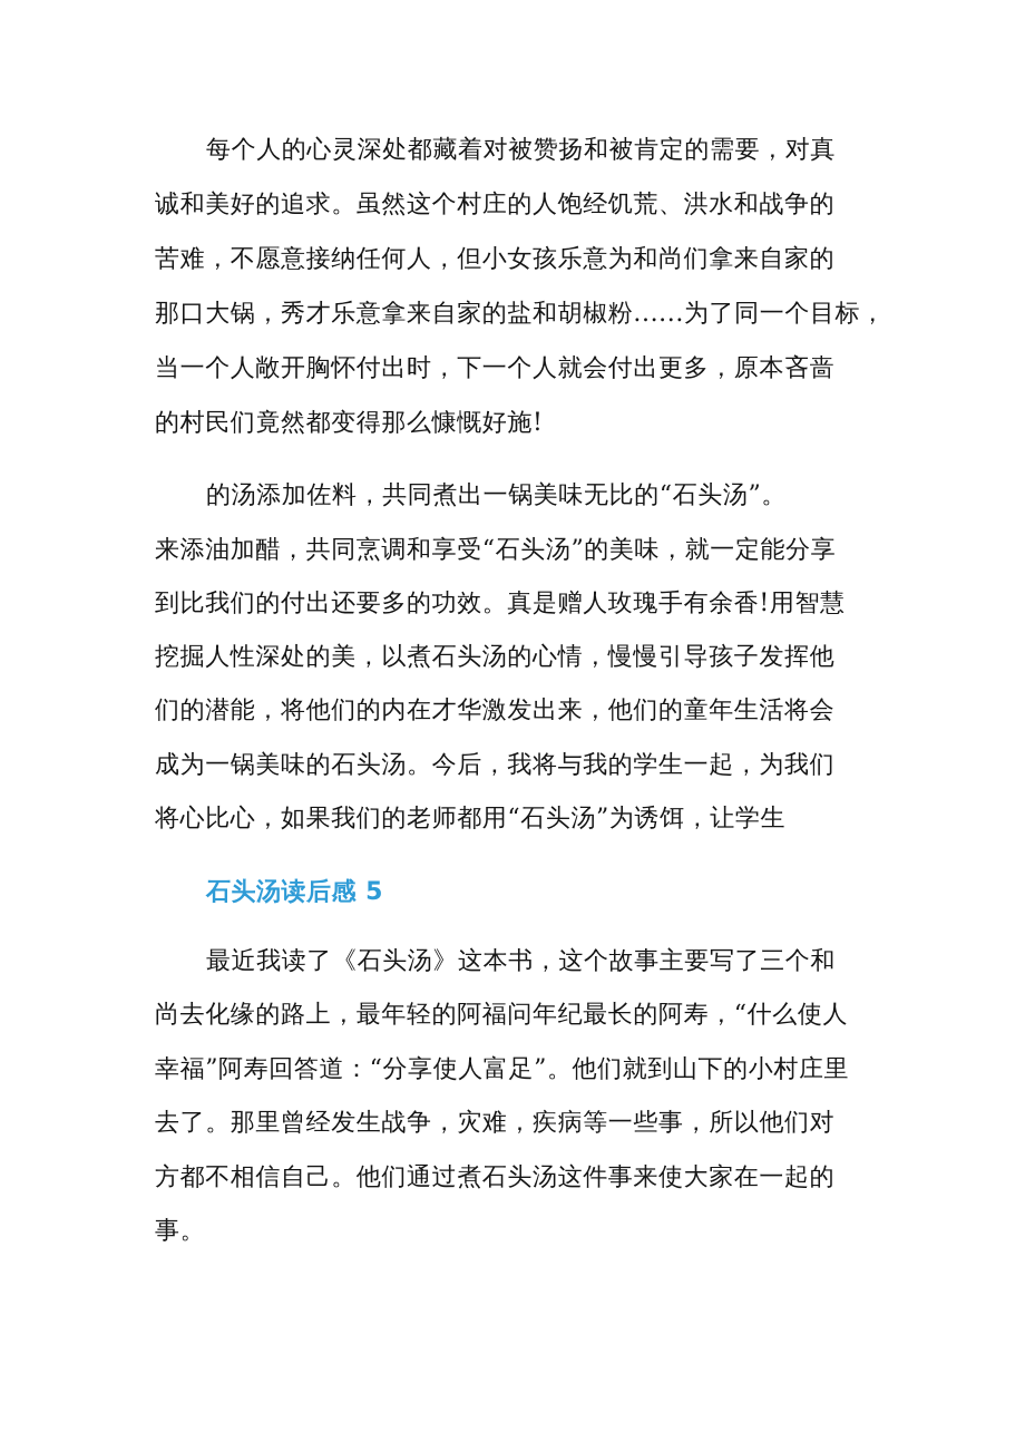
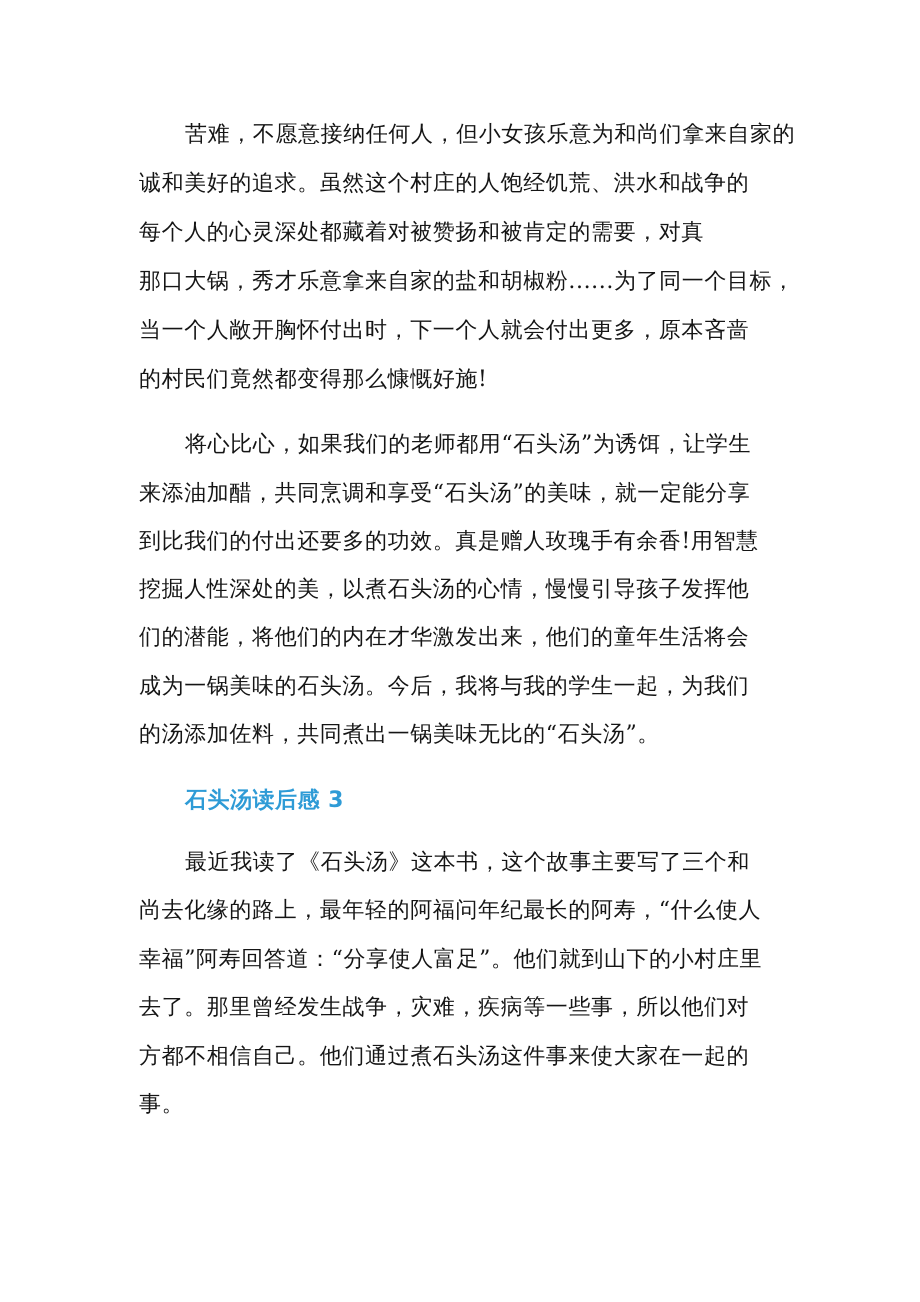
- 每个人的心灵深处都藏着对被赞扬和被肯定的需要，对真
+ 苦难，不愿意接纳任何人，但小女孩乐意为和尚们拿来自家的
  诚和美好的追求。虽然这个村庄的人饱经饥荒、洪水和战争的
- 苦难，不愿意接纳任何人，但小女孩乐意为和尚们拿来自家的
+ 每个人的心灵深处都藏着对被赞扬和被肯定的需要，对真
  那口大锅，秀才乐意拿来自家的盐和胡椒粉......为了同一个目标，
  当一个人敞开胸怀付出时，下一个人就会付出更多，原本吝啬
  的村民们竟然都变得那么慷慨好施!
- 的汤添加佐料，共同煮出一锅美味无比的“石头汤”。
+ 将心比心，如果我们的老师都用“石头汤”为诱饵，让学生
  来添油加醋，共同烹调和享受“石头汤”的美味，就一定能分享
  到比我们的付出还要多的功效。真是赠人玫瑰手有余香!用智慧
  挖掘人性深处的美，以煮石头汤的心情，慢慢引导孩子发挥他
  们的潜能，将他们的内在才华激发出来，他们的童年生活将会
  成为一锅美味的石头汤。今后，我将与我的学生一起，为我们
- 将心比心，如果我们的老师都用“石头汤”为诱饵，让学生
+ 的汤添加佐料，共同煮出一锅美味无比的“石头汤”。
- 石头汤读后感 5
+ 石头汤读后感 3
  最近我读了《石头汤》这本书，这个故事主要写了三个和
  尚去化缘的路上，最年轻的阿福问年纪最长的阿寿，“什么使人
  幸福”阿寿回答道：“分享使人富足”。他们就到山下的小村庄里
  去了。那里曾经发生战争，灾难，疾病等一些事，所以他们对
  方都不相信自己。他们通过煮石头汤这件事来使大家在一起的
  事。
